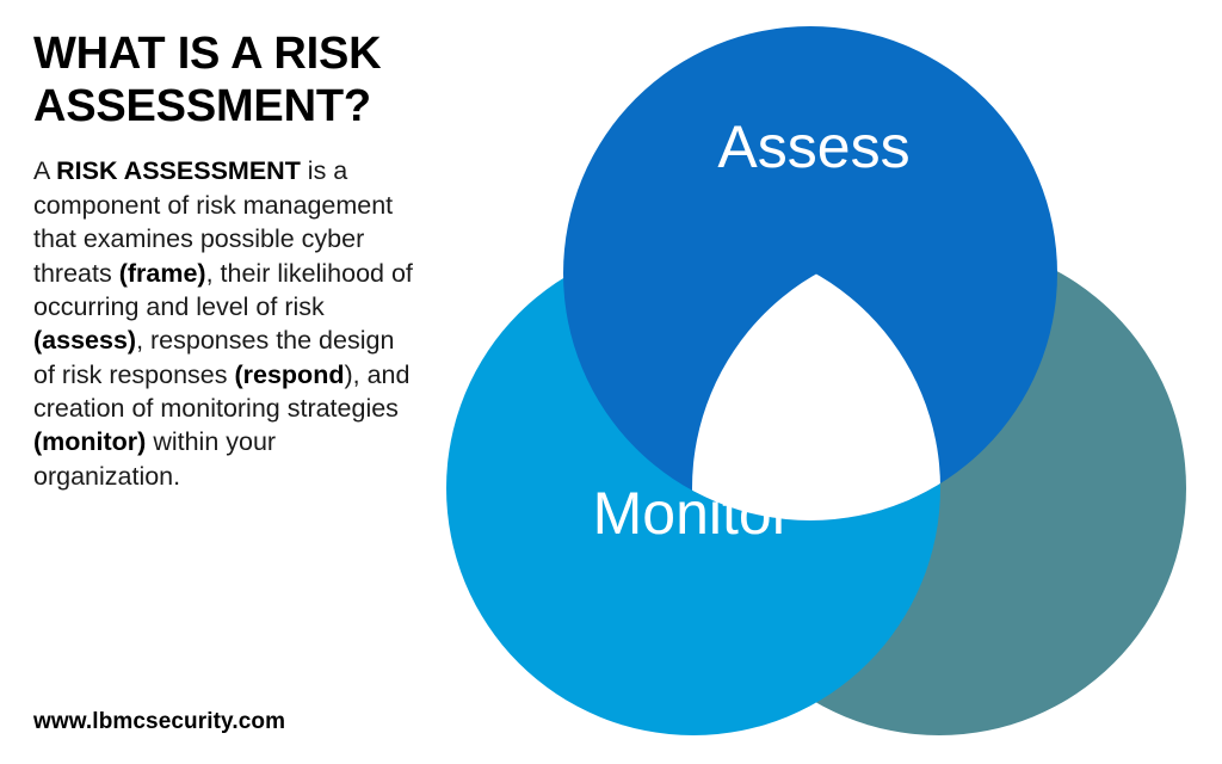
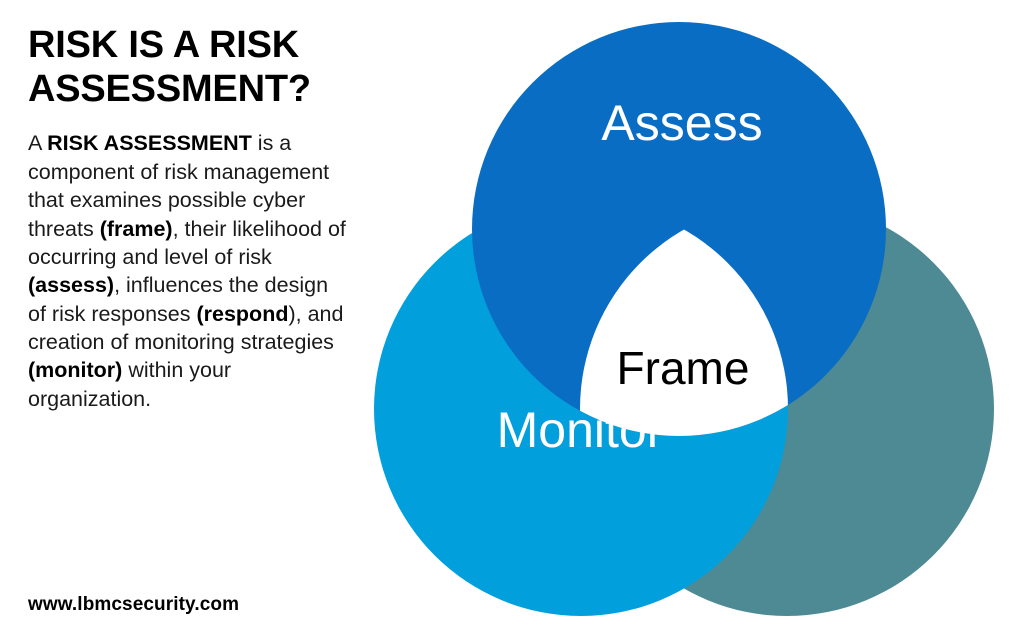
- WHAT IS A RISK ASSESSMENT?
+ RISK IS A RISK ASSESSMENT?
- A RISK ASSESSMENT is a component of risk management that examines possible cyber threats (frame), their likelihood of occurring and level of risk (assess), responses the design of risk responses (respond), and creation of monitoring strategies (monitor) within your organization.
+ A RISK ASSESSMENT is a component of risk management that examines possible cyber threats (frame), their likelihood of occurring and level of risk (assess), influences the design of risk responses (respond), and creation of monitoring strategies (monitor) within your organization.
  www.lbmcsecurity.com
  Assess
  Monitor
+ Frame
